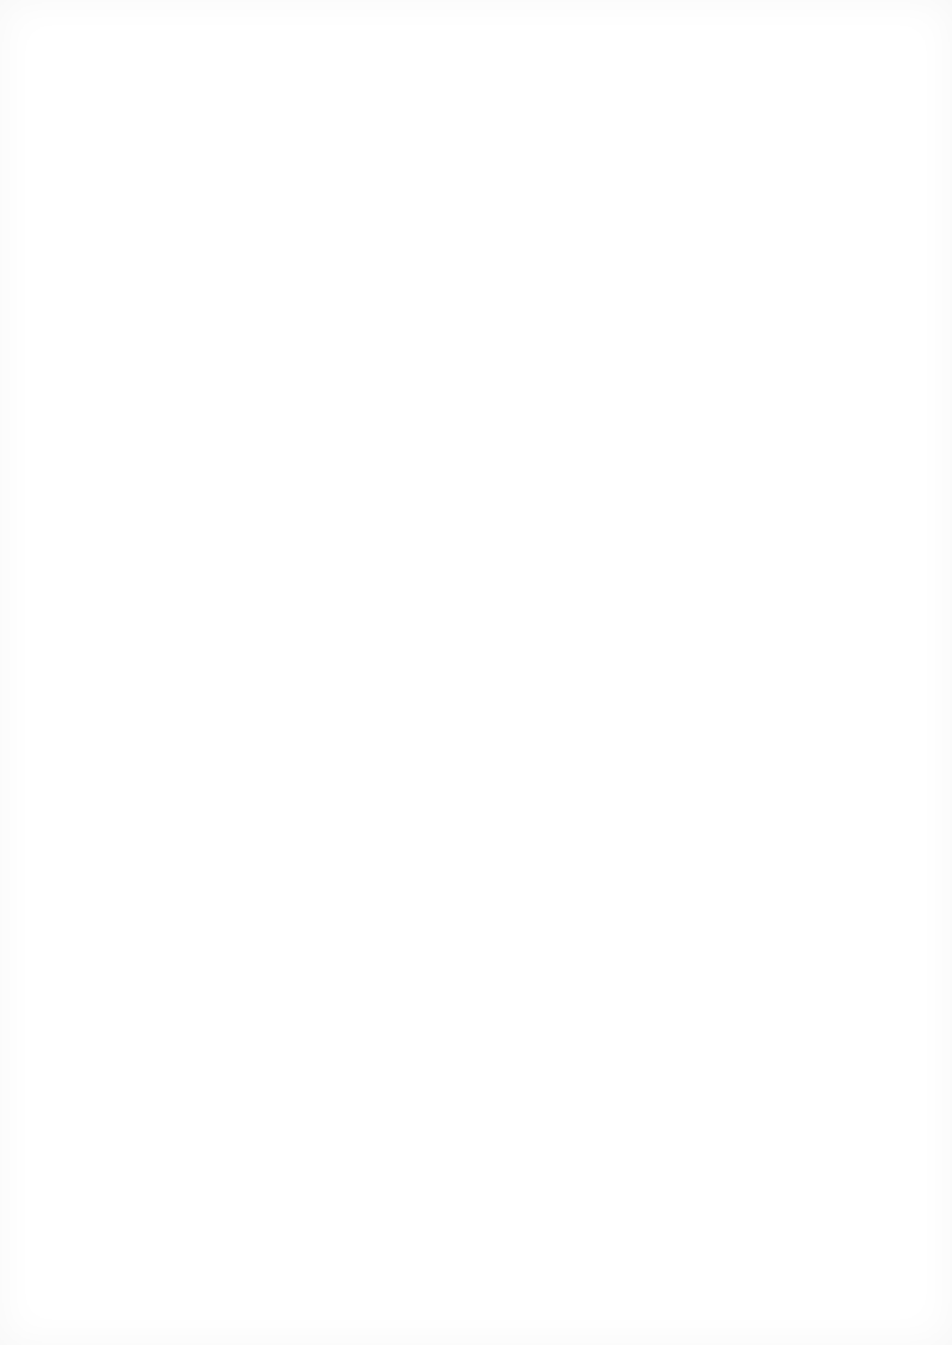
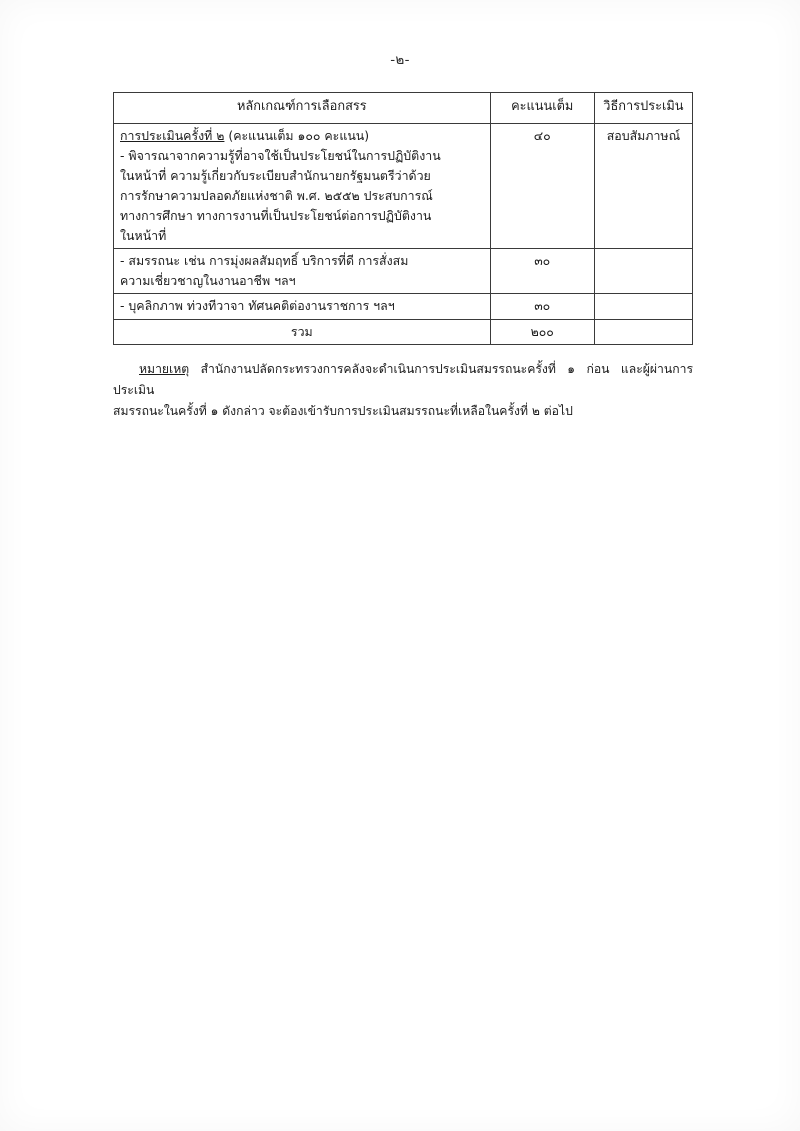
+ -๒-
+ หลักเกณฑ์การเลือกสรร	คะแนนเต็ม	วิธีการประเมิน
+ การประเมินครั้งที่ ๒ (คะแนนเต็ม ๑๐๐ คะแนน) - พิจารณาจากความรู้ที่อาจใช้เป็นประโยชน์ในการปฏิบัติงาน ในหน้าที่ ความรู้เกี่ยวกับระเบียบสำนักนายกรัฐมนตรีว่าด้วย การรักษาความปลอดภัยแห่งชาติ พ.ศ. ๒๕๕๒ ประสบการณ์ ทางการศึกษา ทางการงานที่เป็นประโยชน์ต่อการปฏิบัติงาน ในหน้าที่	๔๐	สอบสัมภาษณ์
+ - สมรรถนะ เช่น การมุ่งผลสัมฤทธิ์ บริการที่ดี การสั่งสม ความเชี่ยวชาญในงานอาชีพ ฯลฯ	๓๐
+ - บุคลิกภาพ ท่วงทีวาจา ทัศนคติต่องานราชการ ฯลฯ	๓๐
+ รวม	๒๐๐
+ หมายเหตุ สำนักงานปลัดกระทรวงการคลังจะดำเนินการประเมินสมรรถนะครั้งที่ ๑ ก่อน และผู้ผ่านการประเมิน
+ สมรรถนะในครั้งที่ ๑ ดังกล่าว จะต้องเข้ารับการประเมินสมรรถนะที่เหลือในครั้งที่ ๒ ต่อไป
